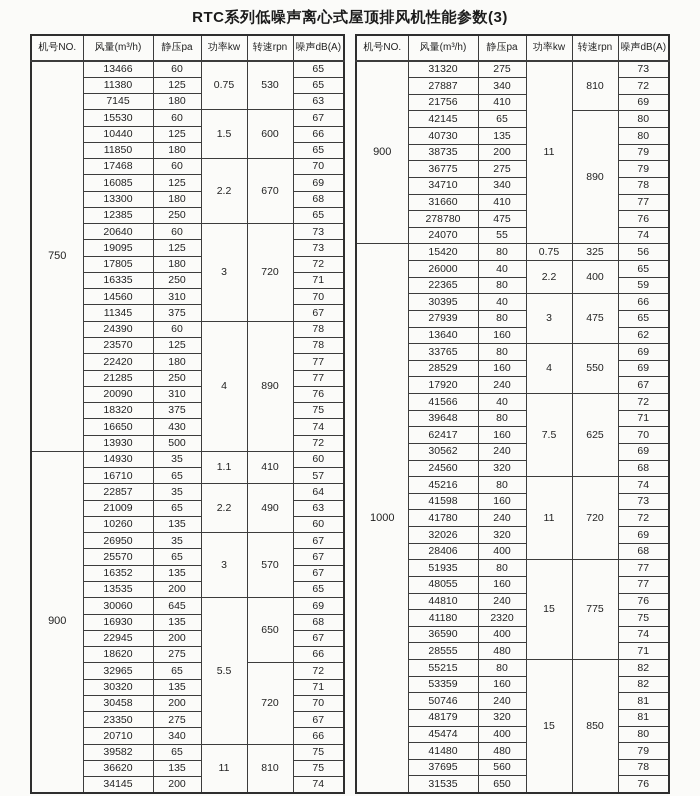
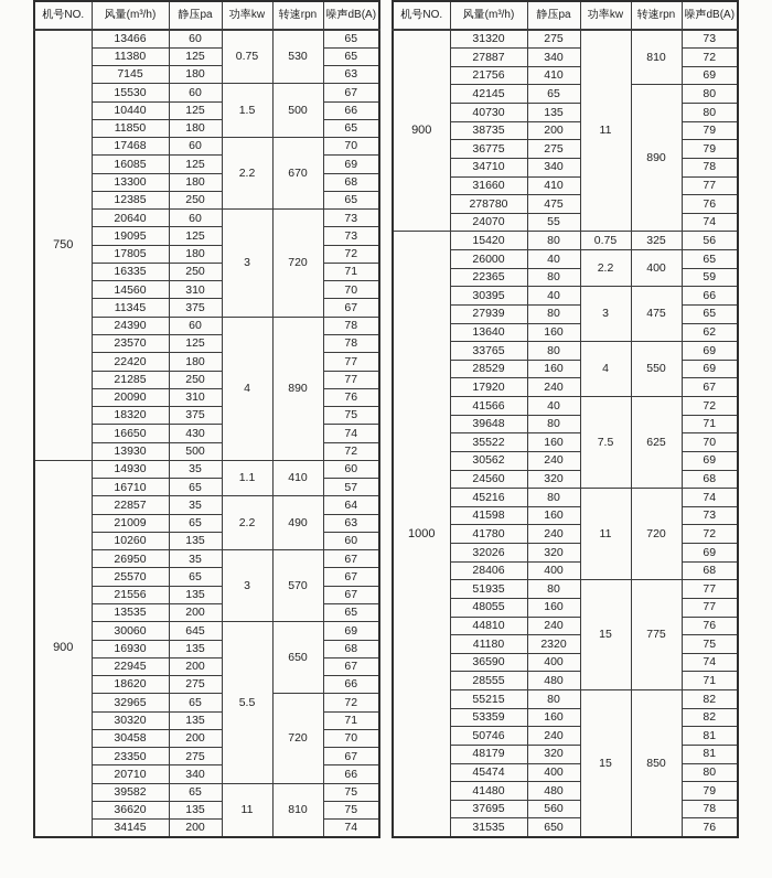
- RTC系列低噪声离心式屋顶排风机性能参数(3)
  机号NO.	风量(m³/h)	静压pa	功率kw	转速rpn	噪声dB(A)
  750	13466	60	0.75	530	65
  11380	125	65
  7145	180	63
- 15530	60	1.5	600	67
+ 15530	60	1.5	500	67
  10440	125	66
  11850	180	65
  17468	60	2.2	670	70
  16085	125	69
  13300	180	68
  12385	250	65
  20640	60	3	720	73
  19095	125	73
  17805	180	72
  16335	250	71
  14560	310	70
  11345	375	67
  24390	60	4	890	78
  23570	125	78
  22420	180	77
  21285	250	77
  20090	310	76
  18320	375	75
  16650	430	74
  13930	500	72
  900	14930	35	1.1	410	60
  16710	65	57
  22857	35	2.2	490	64
  21009	65	63
  10260	135	60
  26950	35	3	570	67
  25570	65	67
- 16352	135	67
+ 21556	135	67
  13535	200	65
  30060	645	5.5	650	69
  16930	135	68
  22945	200	67
  18620	275	66
  32965	65	720	72
  30320	135	71
  30458	200	70
  23350	275	67
  20710	340	66
  39582	65	11	810	75
  36620	135	75
  34145	200	74
  机号NO.	风量(m³/h)	静压pa	功率kw	转速rpn	噪声dB(A)
  900	31320	275	11	810	73
  27887	340	72
  21756	410	69
  42145	65	890	80
  40730	135	80
  38735	200	79
  36775	275	79
  34710	340	78
  31660	410	77
  278780	475	76
  24070	55	74
  1000	15420	80	0.75	325	56
  26000	40	2.2	400	65
  22365	80	59
  30395	40	3	475	66
  27939	80	65
  13640	160	62
  33765	80	4	550	69
  28529	160	69
  17920	240	67
  41566	40	7.5	625	72
  39648	80	71
- 62417	160	70
+ 35522	160	70
  30562	240	69
  24560	320	68
  45216	80	11	720	74
  41598	160	73
  41780	240	72
  32026	320	69
  28406	400	68
  51935	80	15	775	77
  48055	160	77
  44810	240	76
  41180	2320	75
  36590	400	74
  28555	480	71
  55215	80	15	850	82
  53359	160	82
  50746	240	81
  48179	320	81
  45474	400	80
  41480	480	79
  37695	560	78
  31535	650	76
